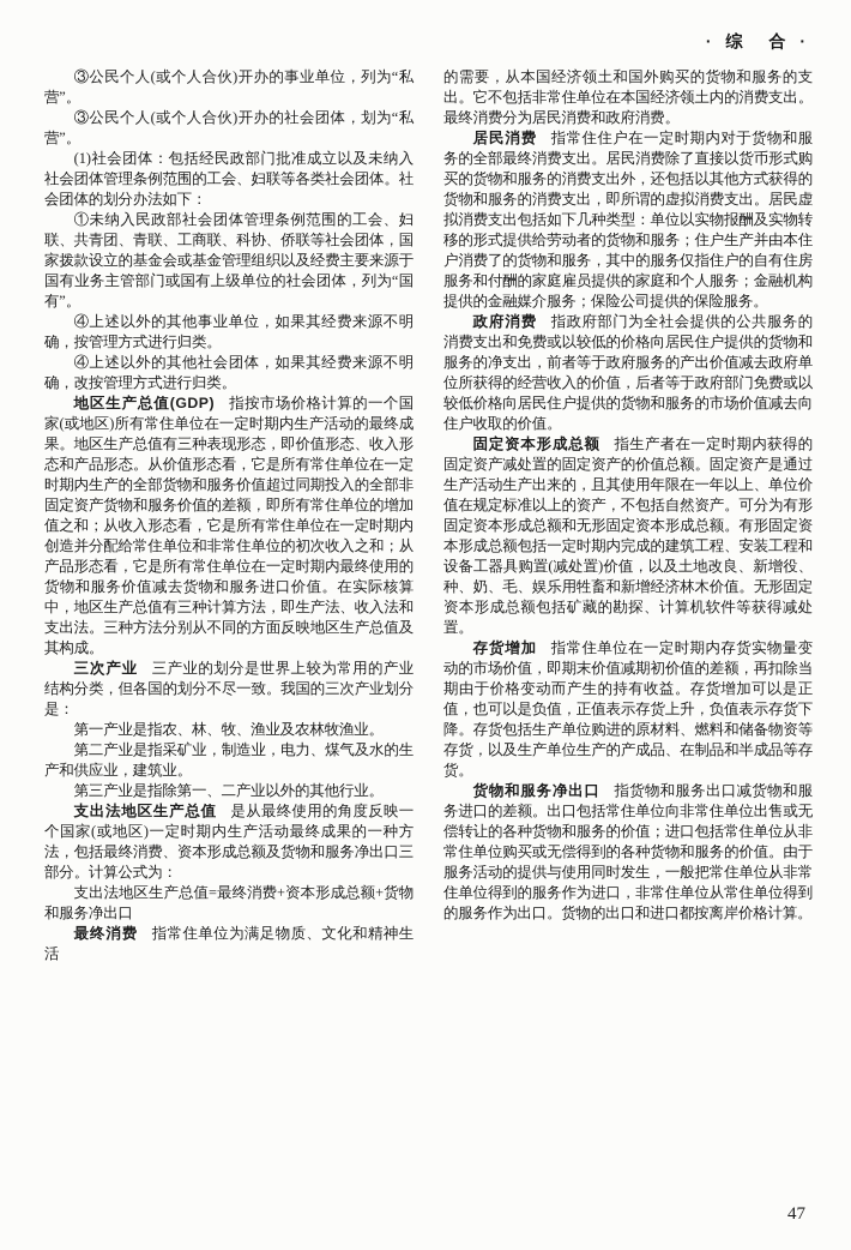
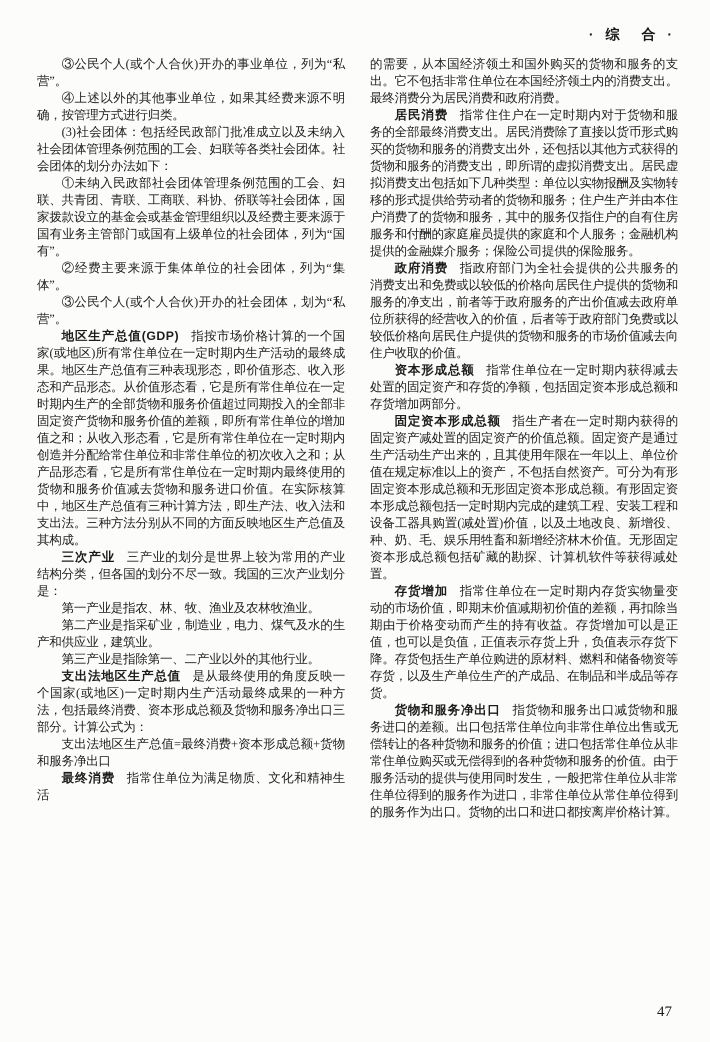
  · 综 合 ·
  ③公民个人(或个人合伙)开办的事业单位，列为“私营”。
- ③公民个人(或个人合伙)开办的社会团体，划为“私营”。
+ ④上述以外的其他事业单位，如果其经费来源不明确，按管理方式进行归类。
- (1)社会团体：包括经民政部门批准成立以及未纳入社会团体管理条例范围的工会、妇联等各类社会团体。社会团体的划分办法如下：
+ (3)社会团体：包括经民政部门批准成立以及未纳入社会团体管理条例范围的工会、妇联等各类社会团体。社会团体的划分办法如下：
  ①未纳入民政部社会团体管理条例范围的工会、妇联、共青团、青联、工商联、科协、侨联等社会团体，国家拨款设立的基金会或基金管理组织以及经费主要来源于国有业务主管部门或国有上级单位的社会团体，列为“国有”。
+ ②经费主要来源于集体单位的社会团体，列为“集体”。
- ④上述以外的其他事业单位，如果其经费来源不明确，按管理方式进行归类。
+ ③公民个人(或个人合伙)开办的社会团体，划为“私营”。
- ④上述以外的其他社会团体，如果其经费来源不明确，改按管理方式进行归类。
  地区生产总值(GDP) 指按市场价格计算的一个国家(或地区)所有常住单位在一定时期内生产活动的最终成果。地区生产总值有三种表现形态，即价值形态、收入形态和产品形态。从价值形态看，它是所有常住单位在一定时期内生产的全部货物和服务价值超过同期投入的全部非固定资产货物和服务价值的差额，即所有常住单位的增加值之和；从收入形态看，它是所有常住单位在一定时期内创造并分配给常住单位和非常住单位的初次收入之和；从产品形态看，它是所有常住单位在一定时期内最终使用的货物和服务价值减去货物和服务进口价值。在实际核算中，地区生产总值有三种计算方法，即生产法、收入法和支出法。三种方法分别从不同的方面反映地区生产总值及其构成。
  三次产业 三产业的划分是世界上较为常用的产业结构分类，但各国的划分不尽一致。我国的三次产业划分是：
  第一产业是指农、林、牧、渔业及农林牧渔业。
  第二产业是指采矿业，制造业，电力、煤气及水的生产和供应业，建筑业。
  第三产业是指除第一、二产业以外的其他行业。
  支出法地区生产总值 是从最终使用的角度反映一个国家(或地区)一定时期内生产活动最终成果的一种方法，包括最终消费、资本形成总额及货物和服务净出口三部分。计算公式为：
  支出法地区生产总值=最终消费+资本形成总额+货物和服务净出口
  最终消费 指常住单位为满足物质、文化和精神生活
  的需要，从本国经济领土和国外购买的货物和服务的支出。它不包括非常住单位在本国经济领土内的消费支出。最终消费分为居民消费和政府消费。
  居民消费 指常住住户在一定时期内对于货物和服务的全部最终消费支出。居民消费除了直接以货币形式购买的货物和服务的消费支出外，还包括以其他方式获得的货物和服务的消费支出，即所谓的虚拟消费支出。居民虚拟消费支出包括如下几种类型：单位以实物报酬及实物转移的形式提供给劳动者的货物和服务；住户生产并由本住户消费了的货物和服务，其中的服务仅指住户的自有住房服务和付酬的家庭雇员提供的家庭和个人服务；金融机构提供的金融媒介服务；保险公司提供的保险服务。
  政府消费 指政府部门为全社会提供的公共服务的消费支出和免费或以较低的价格向居民住户提供的货物和服务的净支出，前者等于政府服务的产出价值减去政府单位所获得的经营收入的价值，后者等于政府部门免费或以较低价格向居民住户提供的货物和服务的市场价值减去向住户收取的价值。
+ 资本形成总额 指常住单位在一定时期内获得减去处置的固定资产和存货的净额，包括固定资本形成总额和存货增加两部分。
  固定资本形成总额 指生产者在一定时期内获得的固定资产减处置的固定资产的价值总额。固定资产是通过生产活动生产出来的，且其使用年限在一年以上、单位价值在规定标准以上的资产，不包括自然资产。可分为有形固定资本形成总额和无形固定资本形成总额。有形固定资本形成总额包括一定时期内完成的建筑工程、安装工程和设备工器具购置(减处置)价值，以及土地改良、新增役、种、奶、毛、娱乐用牲畜和新增经济林木价值。无形固定资本形成总额包括矿藏的勘探、计算机软件等获得减处置。
  存货增加 指常住单位在一定时期内存货实物量变动的市场价值，即期末价值减期初价值的差额，再扣除当期由于价格变动而产生的持有收益。存货增加可以是正值，也可以是负值，正值表示存货上升，负值表示存货下降。存货包括生产单位购进的原材料、燃料和储备物资等存货，以及生产单位生产的产成品、在制品和半成品等存货。
  货物和服务净出口 指货物和服务出口减货物和服务进口的差额。出口包括常住单位向非常住单位出售或无偿转让的各种货物和服务的价值；进口包括常住单位从非常住单位购买或无偿得到的各种货物和服务的价值。由于服务活动的提供与使用同时发生，一般把常住单位从非常住单位得到的服务作为进口，非常住单位从常住单位得到的服务作为出口。货物的出口和进口都按离岸价格计算。
  47
